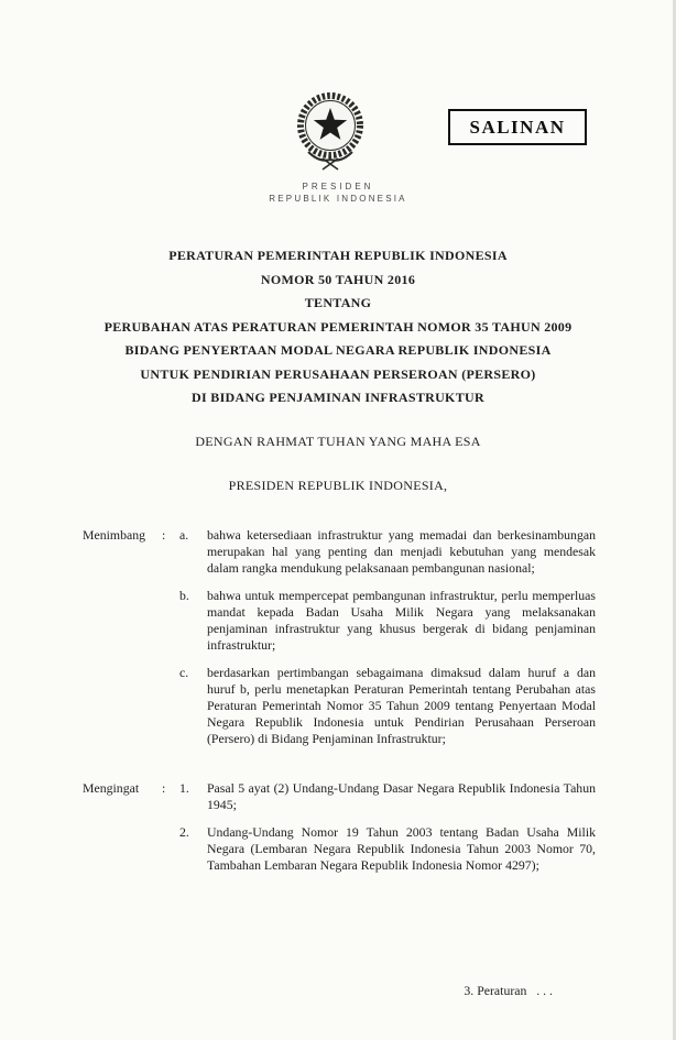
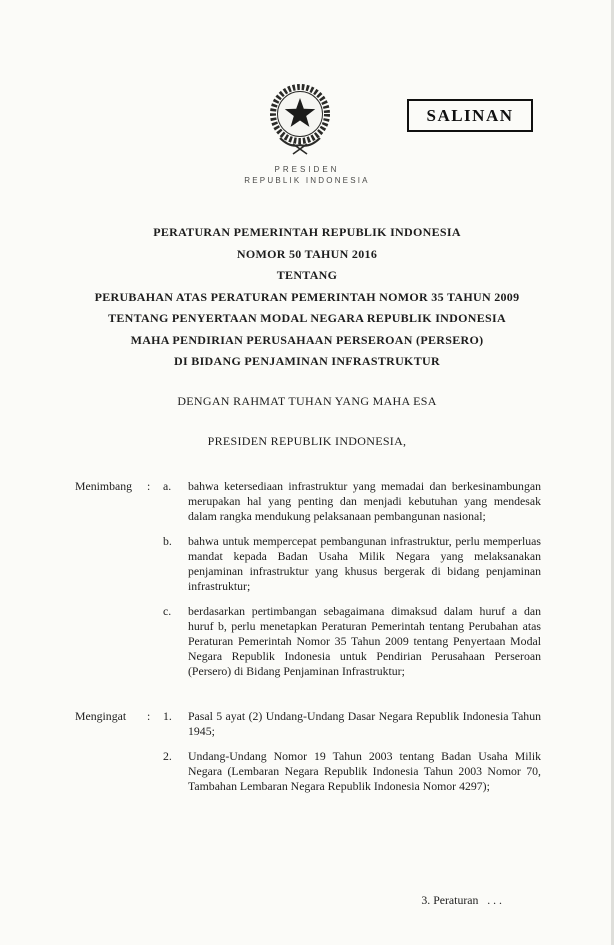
  SALINAN
  PRESIDEN
  REPUBLIK INDONESIA
  PERATURAN PEMERINTAH REPUBLIK INDONESIA
  NOMOR 50 TAHUN 2016
  TENTANG
  PERUBAHAN ATAS PERATURAN PEMERINTAH NOMOR 35 TAHUN 2009
- BIDANG PENYERTAAN MODAL NEGARA REPUBLIK INDONESIA
+ TENTANG PENYERTAAN MODAL NEGARA REPUBLIK INDONESIA
- UNTUK PENDIRIAN PERUSAHAAN PERSEROAN (PERSERO)
+ MAHA PENDIRIAN PERUSAHAAN PERSEROAN (PERSERO)
  DI BIDANG PENJAMINAN INFRASTRUKTUR
  DENGAN RAHMAT TUHAN YANG MAHA ESA
  PRESIDEN REPUBLIK INDONESIA,
  Menimbang
  :
  a.
  bahwa ketersediaan infrastruktur yang memadai dan berkesinambungan merupakan hal yang penting dan menjadi kebutuhan yang mendesak dalam rangka mendukung pelaksanaan pembangunan nasional;
  b.
  bahwa untuk mempercepat pembangunan infrastruktur, perlu memperluas mandat kepada Badan Usaha Milik Negara yang melaksanakan penjaminan infrastruktur yang khusus bergerak di bidang penjaminan infrastruktur;
  c.
  berdasarkan pertimbangan sebagaimana dimaksud dalam huruf a dan huruf b, perlu menetapkan Peraturan Pemerintah tentang Perubahan atas Peraturan Pemerintah Nomor 35 Tahun 2009 tentang Penyertaan Modal Negara Republik Indonesia untuk Pendirian Perusahaan Perseroan (Persero) di Bidang Penjaminan Infrastruktur;
  Mengingat
  :
  1.
  Pasal 5 ayat (2) Undang-Undang Dasar Negara Republik Indonesia Tahun 1945;
  2.
  Undang-Undang Nomor 19 Tahun 2003 tentang Badan Usaha Milik Negara (Lembaran Negara Republik Indonesia Tahun 2003 Nomor 70, Tambahan Lembaran Negara Republik Indonesia Nomor 4297);
  3. Peraturan . . .
